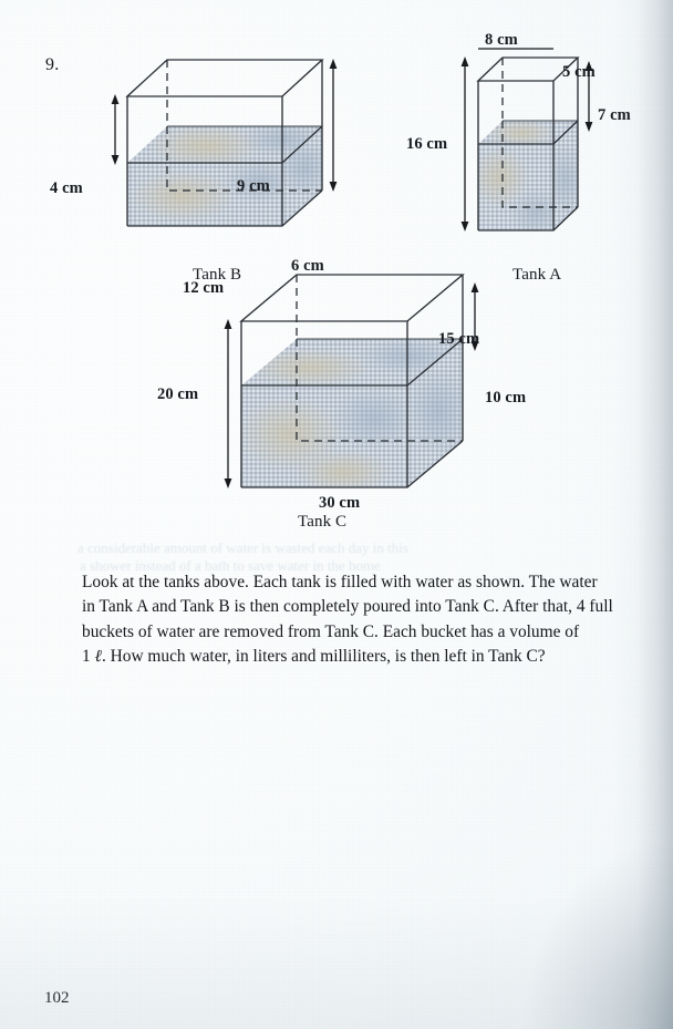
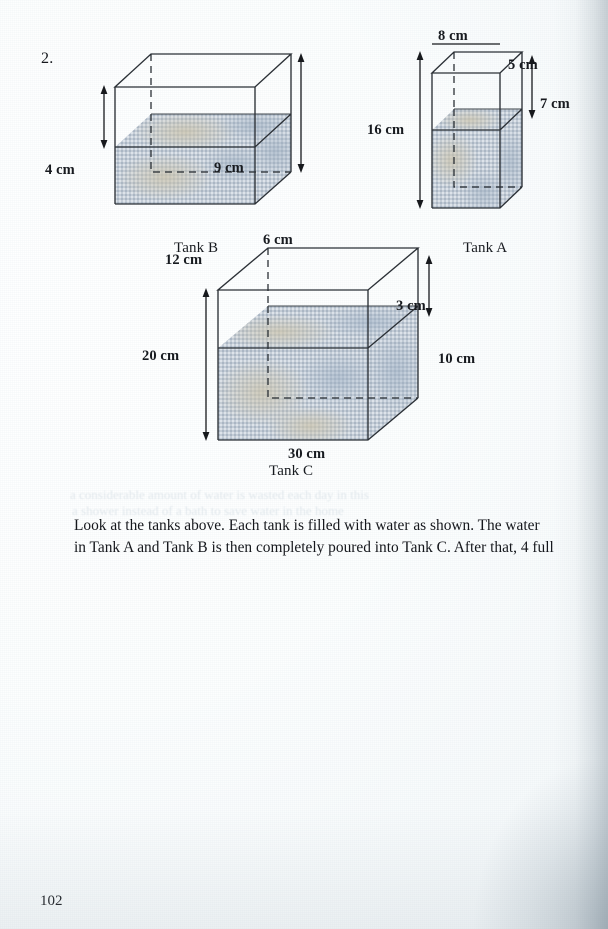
  a considerable amount of water is wasted each day in this
  a shower instead of a bath to save water in the home
- 9.
+ 2.
  4 cm
  9 cm
  6 cm
  12 cm
  Tank B
  8 cm
  16 cm
  Tank A
- 15 cm
+ 3 cm
  20 cm
  10 cm
  30 cm
  Tank C
  Look at the tanks above. Each tank is filled with water as shown. The wat
  in Tank A and Tank B is then completely poured into Tank C. After that, 4
- buckets of water are removed from Tank C. Each bucket has a volume of
- 1 ℓ. How much water, in liters and milliliters, is then left in Tank C?
